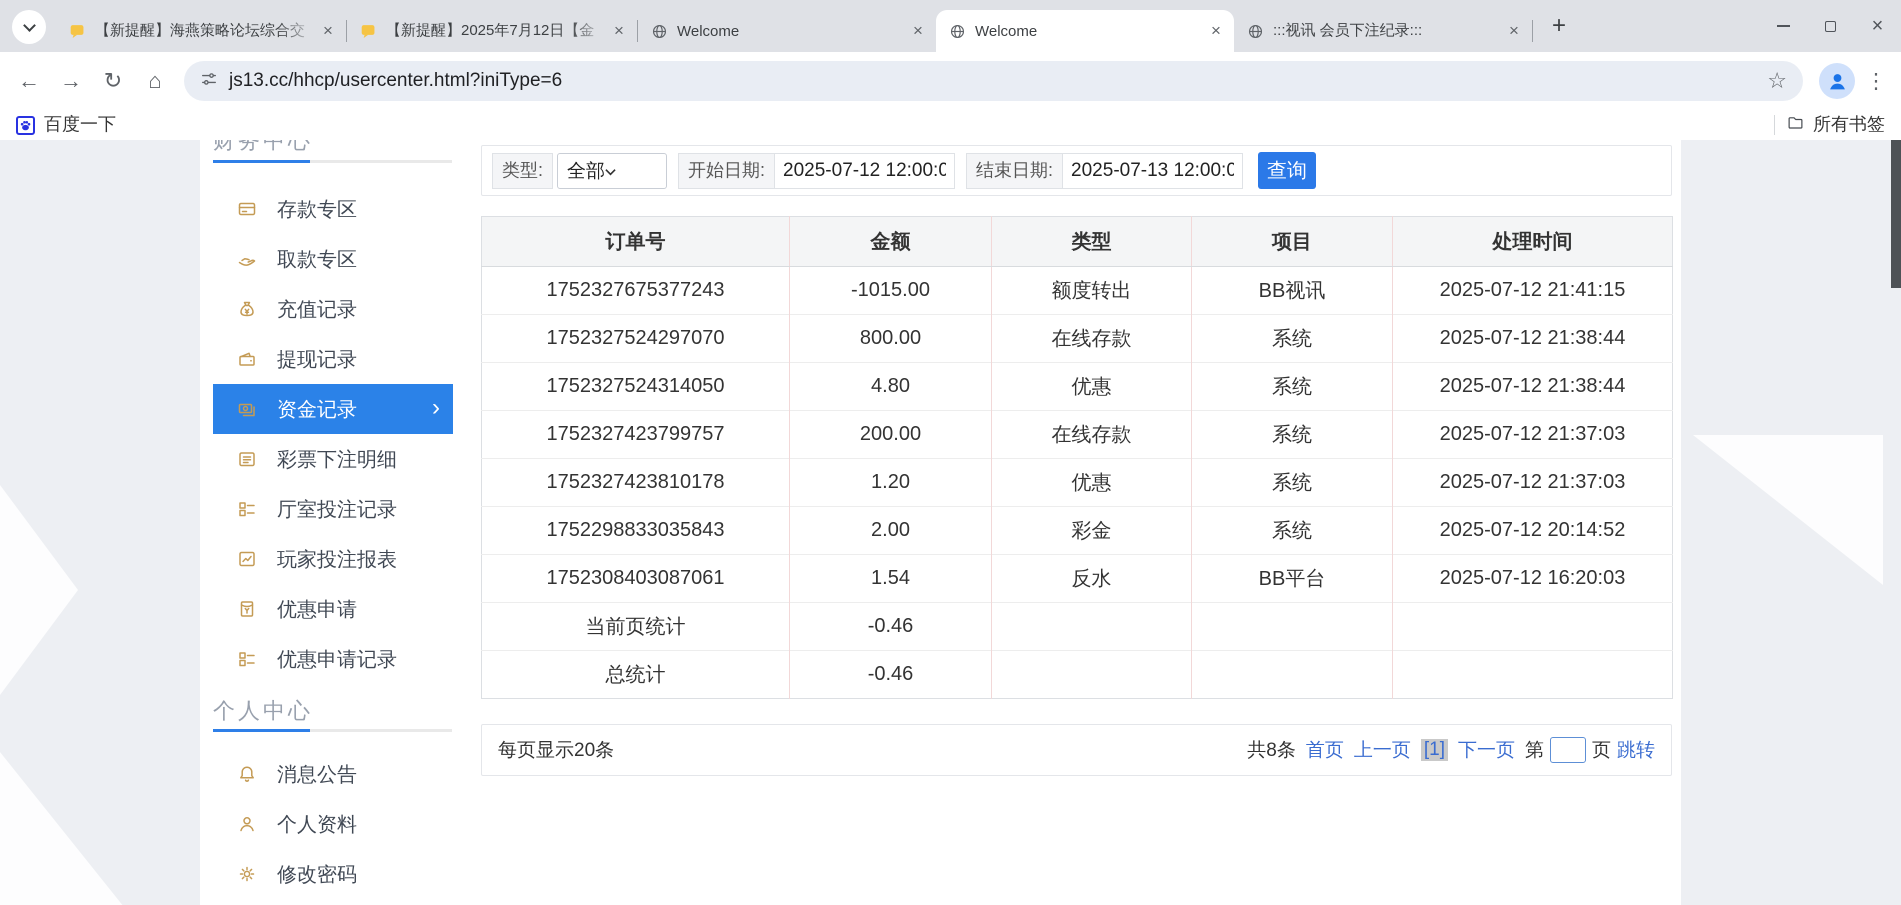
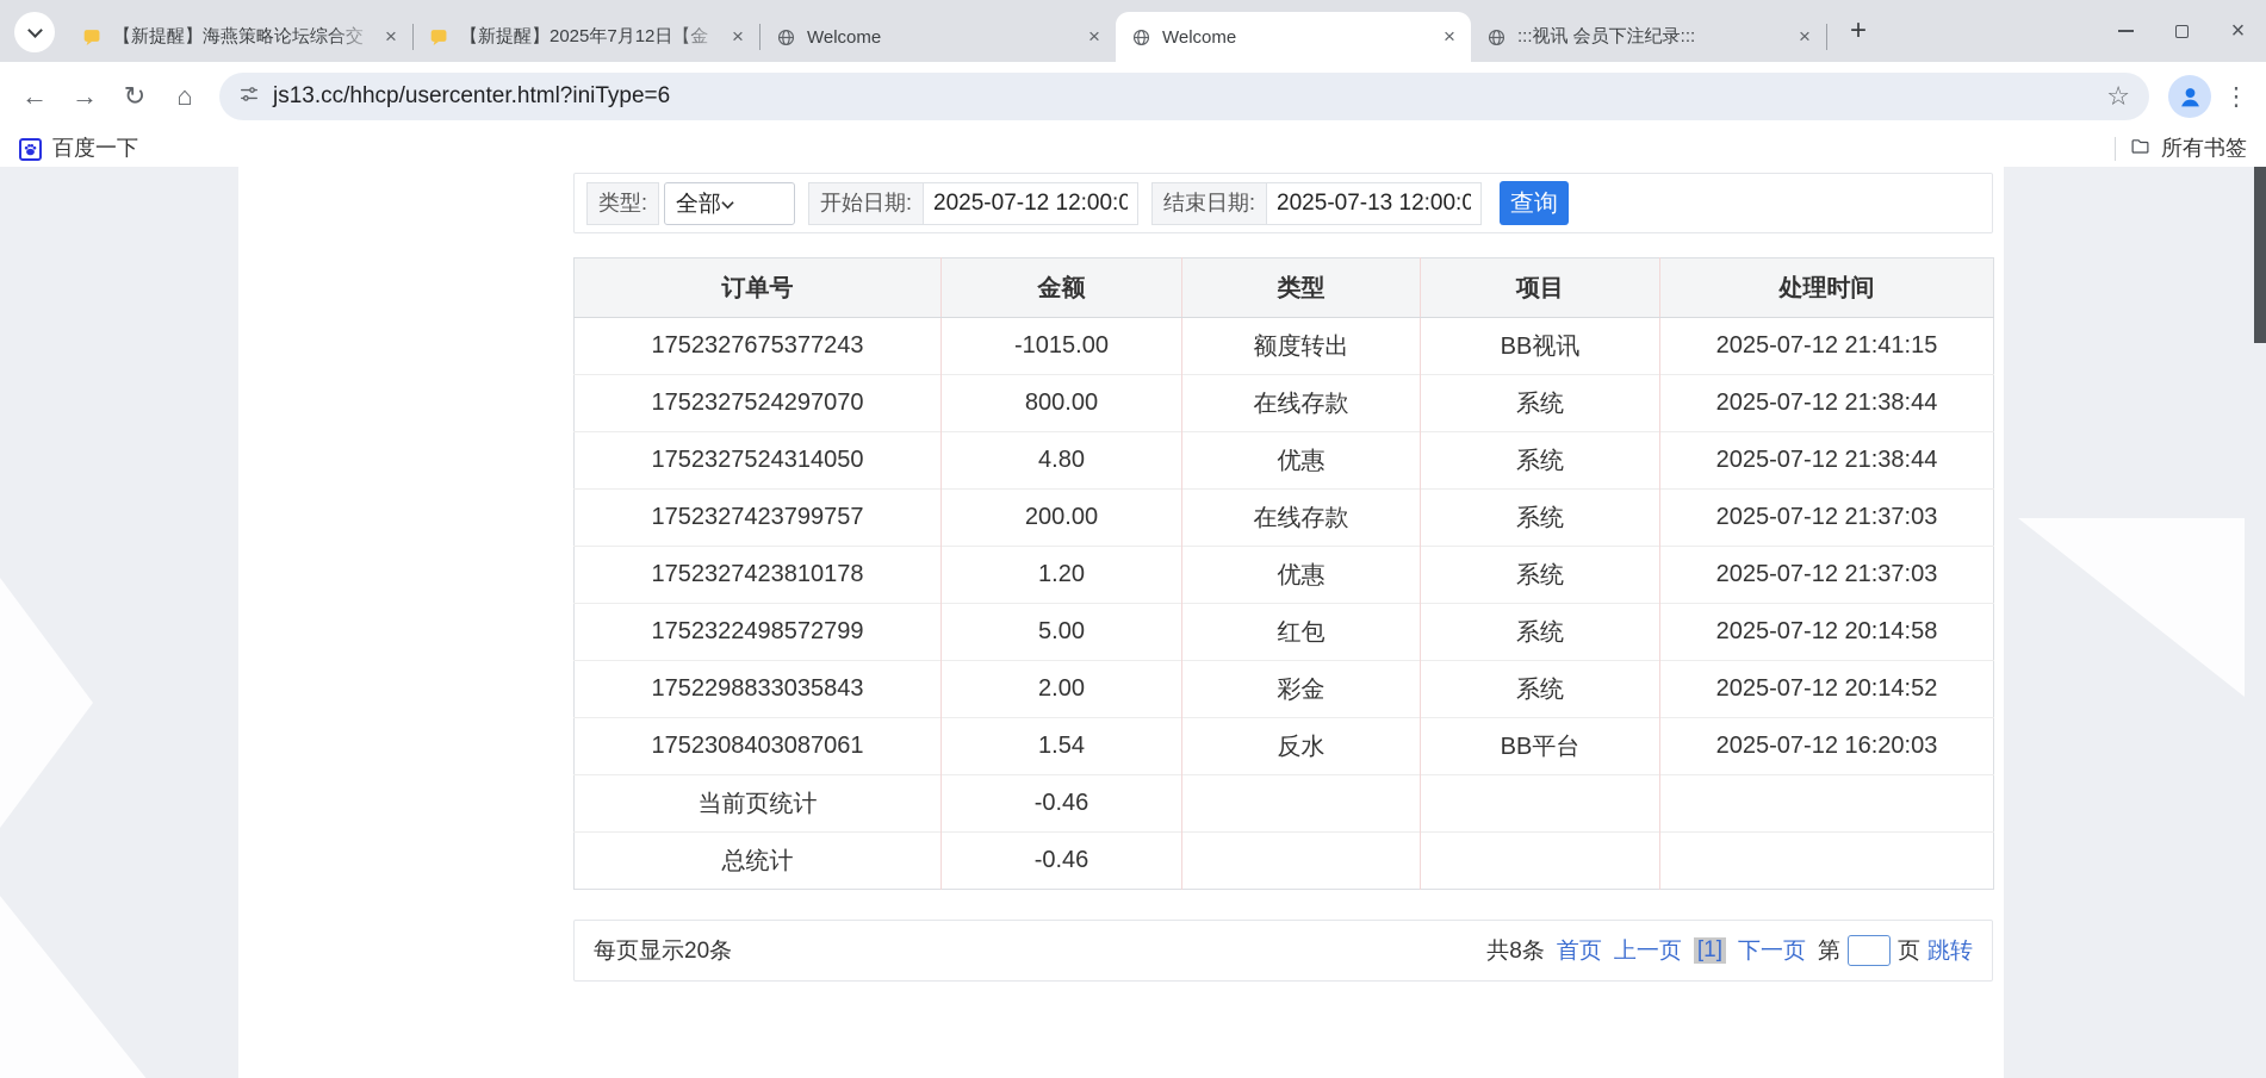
  【新提醒】海燕策略论坛综合交
  ×
  【新提醒】2025年7月12日【金
  ×
  Welcome
  ×
  Welcome
  ×
  :::视讯 会员下注纪录:::
  ×
  +
  ×
  ←
  →
  ↻
  ⌂
  js13.cc/hhcp/usercenter.html?iniType=6
  ☆
  ⋮
  百度一下
  所有书签
- 财务中心
- 存款专区
- 取款专区
- 充值记录
- 提现记录
- 资金记录
- ›
- 彩票下注明细
- 厅室投注记录
- 玩家投注报表
- 优惠申请
- 优惠申请记录
- 个人中心
- 消息公告
- 个人资料
- 修改密码
  类型:
  全部
  开始日期:
  2025-07-12 12:00:0
  结束日期:
  2025-07-13 12:00:0
  查询
  订单号	金额	类型	项目	处理时间
  1752327675377243	-1015.00	额度转出	BB视讯	2025-07-12 21:41:15
  1752327524297070	800.00	在线存款	系统	2025-07-12 21:38:44
  1752327524314050	4.80	优惠	系统	2025-07-12 21:38:44
  1752327423799757	200.00	在线存款	系统	2025-07-12 21:37:03
  1752327423810178	1.20	优惠	系统	2025-07-12 21:37:03
+ 1752322498572799	5.00	红包	系统	2025-07-12 20:14:58
  1752298833035843	2.00	彩金	系统	2025-07-12 20:14:52
  1752308403087061	1.54	反水	BB平台	2025-07-12 16:20:03
  当前页统计	-0.46
  总统计	-0.46
  每页显示20条
  共8条
  首页
  上一页
  [1]
  下一页
  第
  页
  跳转
